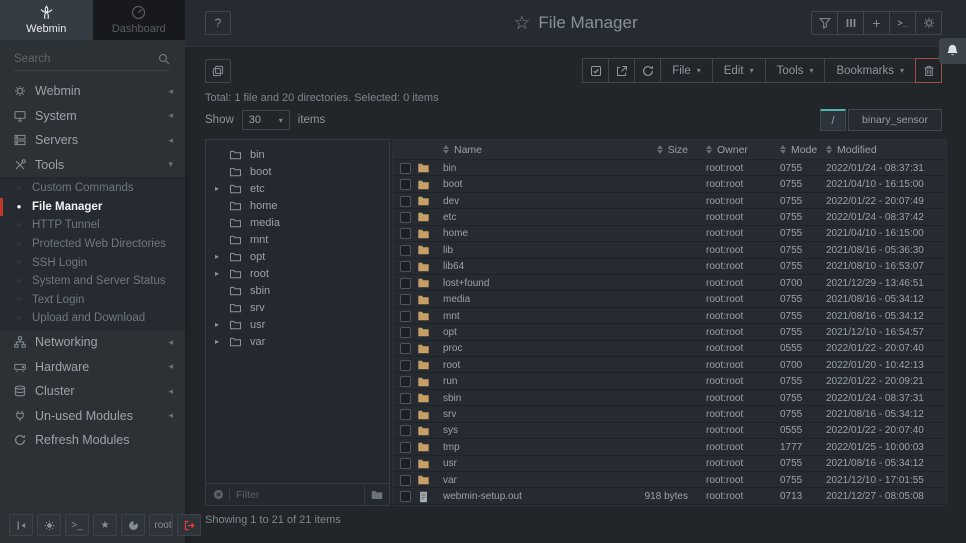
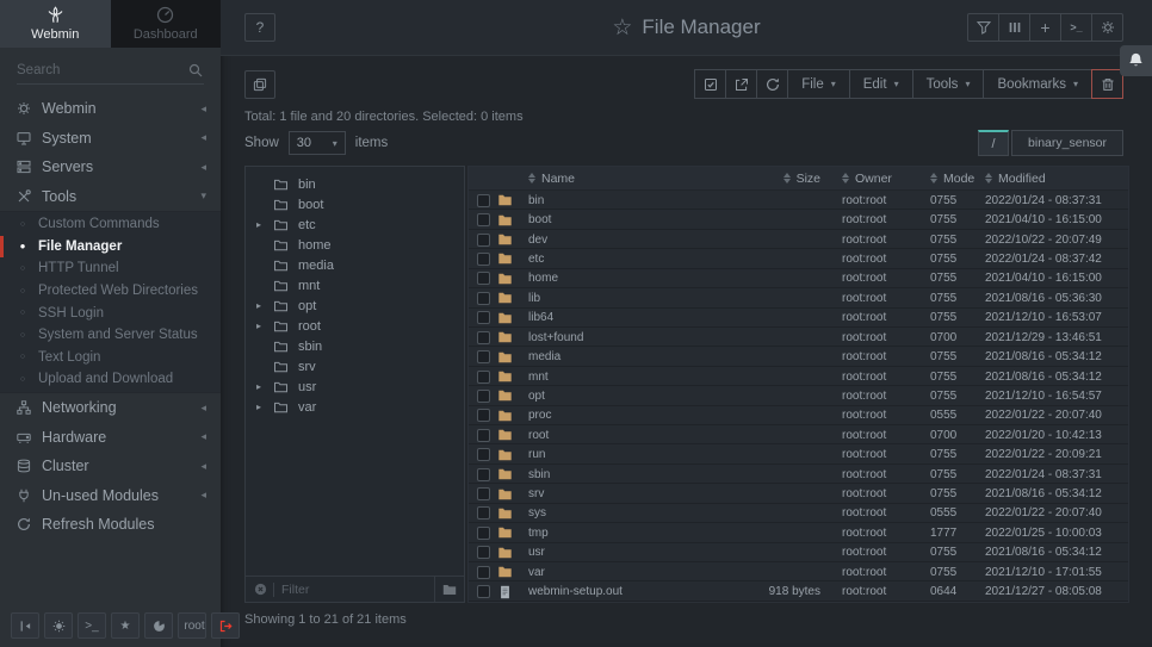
  Webmin
  Dashboard
  Search
  Webmin
  ◂
  System
  ◂
  Servers
  ◂
  Tools
  ▾
  Custom Commands
  File Manager
  HTTP Tunnel
  Protected Web Directories
  SSH Login
  System and Server Status
  Text Login
  Upload and Download
  Networking
  ◂
  Hardware
  ◂
  Cluster
  ◂
  Un-used Modules
  ◂
  Refresh Modules
  >_
  ★
  root
  ?
  ☆
  File Manager
  +
  >_
  File
  ▾
  Edit
  ▾
  Tools
  ▾
  Bookmarks
  ▾
  Total: 1 file and 20 directories. Selected: 0 items
  Show
  30
  ▾
  items
  /
  binary_sensor
  bin
  boot
  ▸
  etc
  home
  media
  mnt
  ▸
  opt
  ▸
  root
  sbin
  srv
  ▸
  usr
  ▸
  var
  Filter
  Name
  Size
  Owner
  Mode
  Modified
  bin
  root:root
  0755
  2022/01/24 - 08:37:31
  boot
  root:root
  0755
  2021/04/10 - 16:15:00
  dev
  root:root
  0755
- 2022/01/22 - 20:07:49
+ 2022/10/22 - 20:07:49
  etc
  root:root
  0755
  2022/01/24 - 08:37:42
  home
  root:root
  0755
  2021/04/10 - 16:15:00
  lib
  root:root
  0755
  2021/08/16 - 05:36:30
  lib64
  root:root
  0755
- 2021/08/10 - 16:53:07
+ 2021/12/10 - 16:53:07
  lost+found
  root:root
  0700
  2021/12/29 - 13:46:51
  media
  root:root
  0755
  2021/08/16 - 05:34:12
  mnt
  root:root
  0755
  2021/08/16 - 05:34:12
  opt
  root:root
  0755
  2021/12/10 - 16:54:57
  proc
  root:root
  0555
  2022/01/22 - 20:07:40
  root
  root:root
  0700
  2022/01/20 - 10:42:13
  run
  root:root
  0755
  2022/01/22 - 20:09:21
  sbin
  root:root
  0755
  2022/01/24 - 08:37:31
  srv
  root:root
  0755
  2021/08/16 - 05:34:12
  sys
  root:root
  0555
  2022/01/22 - 20:07:40
  tmp
  root:root
  1777
  2022/01/25 - 10:00:03
  usr
  root:root
  0755
  2021/08/16 - 05:34:12
  var
  root:root
  0755
  2021/12/10 - 17:01:55
  webmin-setup.out
  918 bytes
  root:root
- 0713
+ 0644
  2021/12/27 - 08:05:08
  Showing 1 to 21 of 21 items
